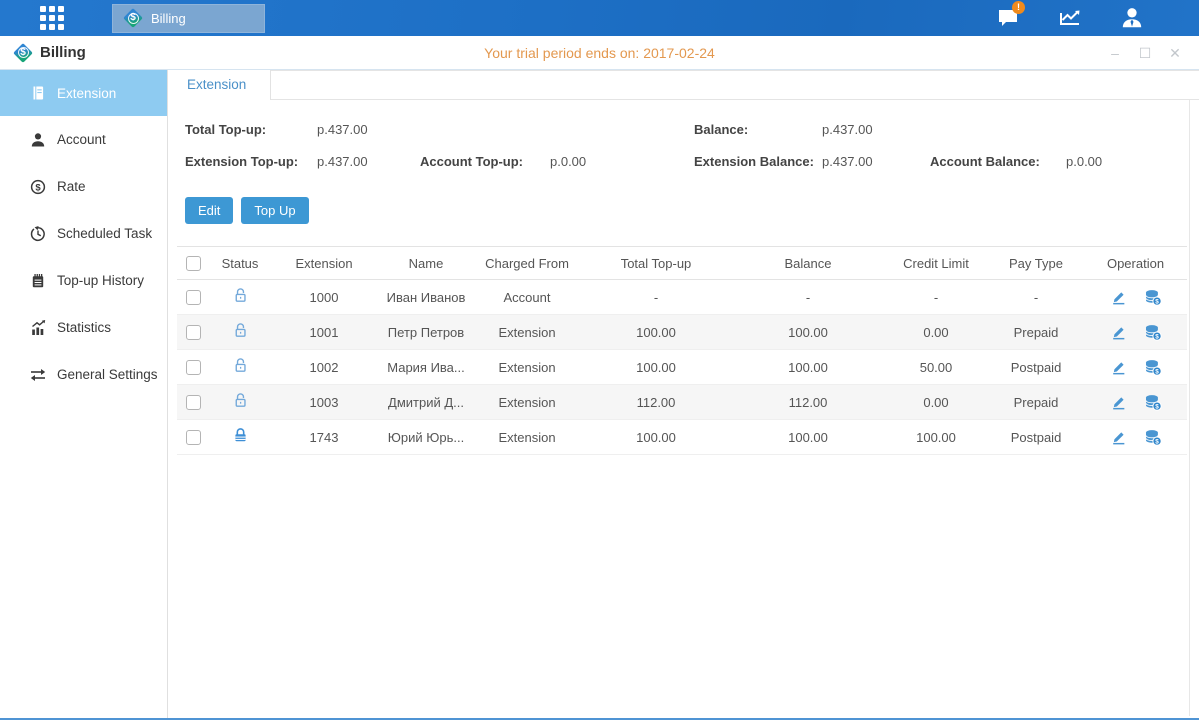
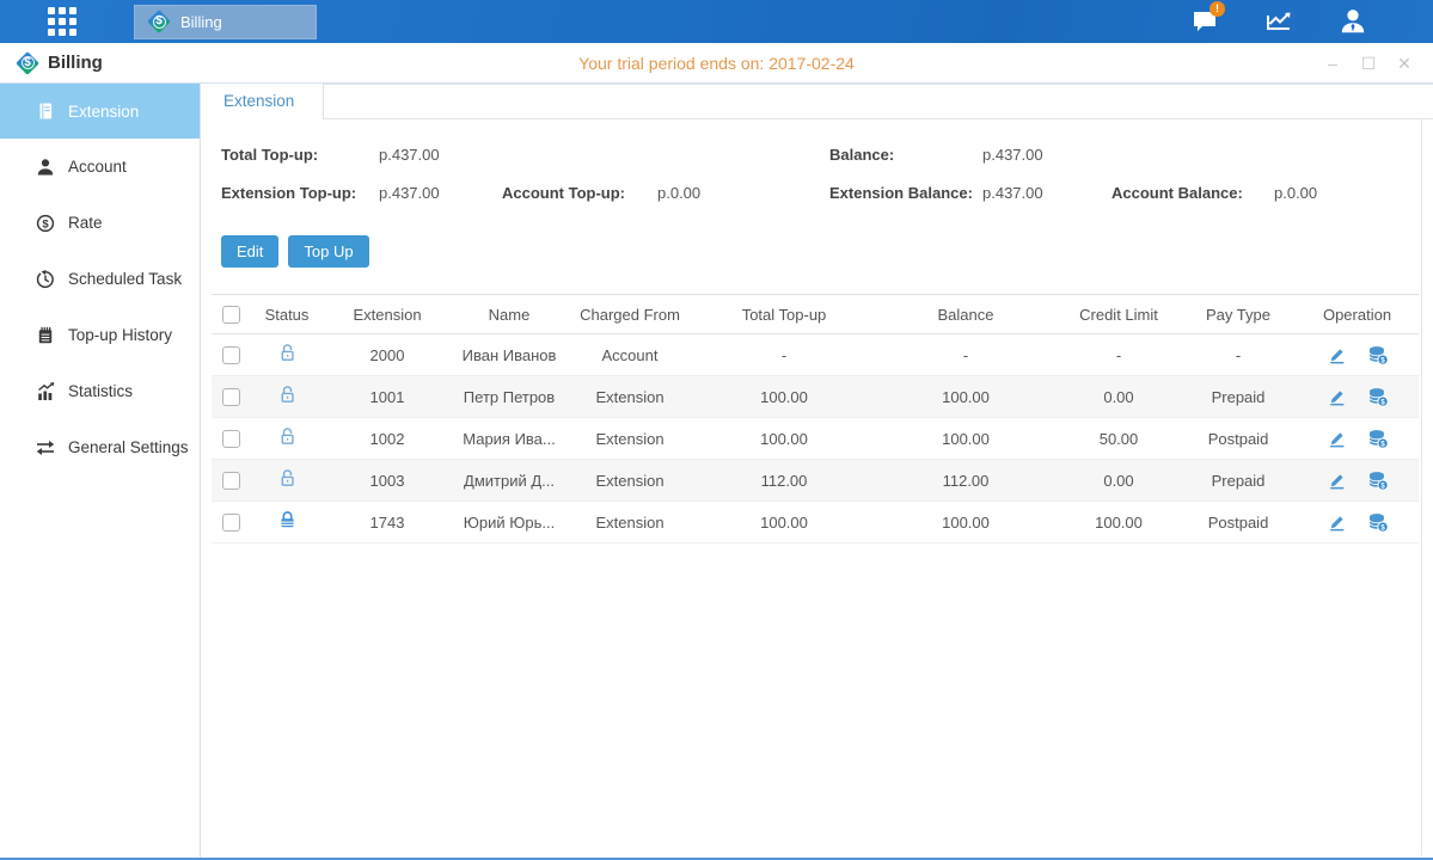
  $
  Billing
  !
  $
  Billing
  Your trial period ends on: 2017-02-24
  –
  ☐
  ✕
  Extension
  Account
  $
  Rate
  Scheduled Task
  Top-up History
  Statistics
  General Settings
  Extension
  Total Top-up:
  p.437.00
  Extension Top-up:
  p.437.00
  Account Top-up:
  p.0.00
  Balance:
  p.437.00
  Extension Balance:
  p.437.00
  Account Balance:
  p.0.00
  Edit
  Top Up
  	Status	Extension	Name	Charged From	Total Top-up	Balance	Credit Limit	Pay Type	Operation
- 		1000	Иван Иванов	Account	-	-	-	-
+ 		2000	Иван Иванов	Account	-	-	-	-
  		1001	Петр Петров	Extension	100.00	100.00	0.00	Prepaid
  		1002	Мария Ива...	Extension	100.00	100.00	50.00	Postpaid
  		1003	Дмитрий Д...	Extension	112.00	112.00	0.00	Prepaid
  		1743	Юрий Юрь...	Extension	100.00	100.00	100.00	Postpaid
